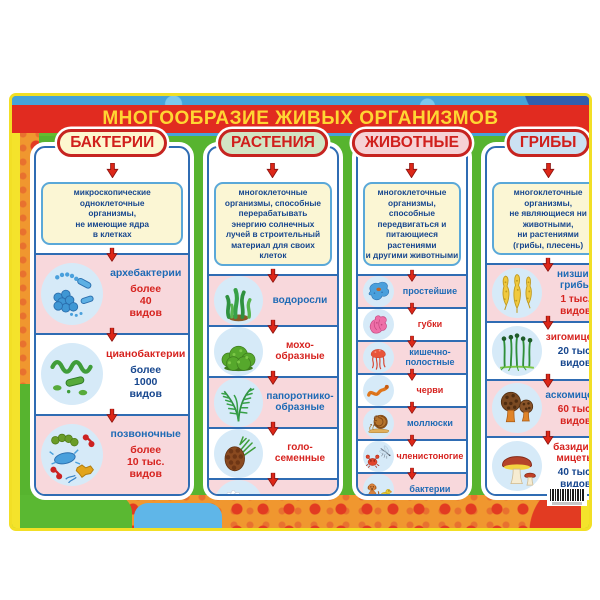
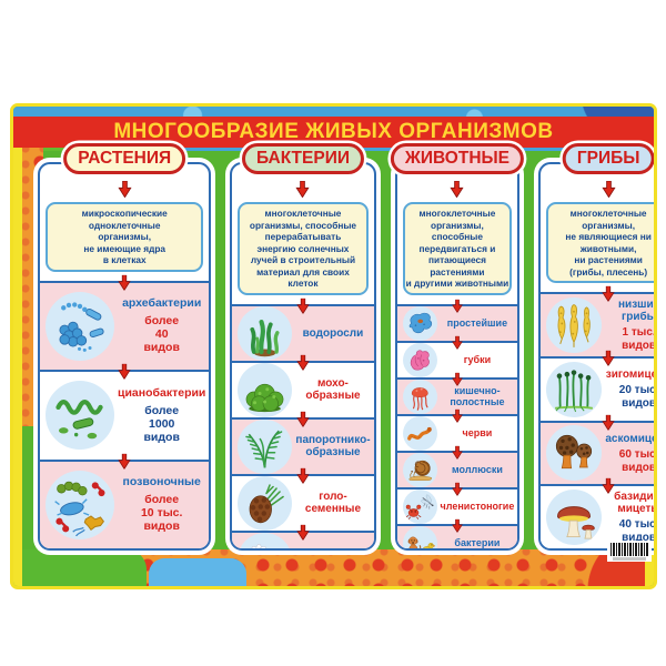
  МНОГООБРАЗИЕ ЖИВЫХ ОРГАНИЗМОВ
- БАКТЕРИИ
+ РАСТЕНИЯ
  микроскопические
  одноклеточные
  организмы,
  не имеющие ядра
  в клетках
  архебактерии
  более
  40
  видов
  цианобактерии
  более
  1000
  видов
  позвоночные
  более
  10 тыс.
  видов
- РАСТЕНИЯ
+ БАКТЕРИИ
  многоклеточные
  организмы, способные
  перерабатывать
  энергию солнечных
  лучей в строительный
  материал для своих клеток
  водоросли
  мохо-
  образные
  папоротнико-
  образные
  голо-
  семенные
  ЖИВОТНЫЕ
  многоклеточные
  организмы, способные
  передвигаться и
  питающиеся растениями
  и другими животными
  простейшие
  губки
  кишечно-
  полостные
  черви
  моллюски
  членистоногие
  бактерии
  ГРИБЫ
  многоклеточные
  организмы,
  не являющиеся ни
  животными,
  ни растениями
  (грибы, плесень)
  низши
  грибы
  1 тыс
  видов
  зигомиц
  20 тыс
  видов
  аскомиц
  60 тыс
  видов
  базиди
  мицет
  40 тыс
  видов
